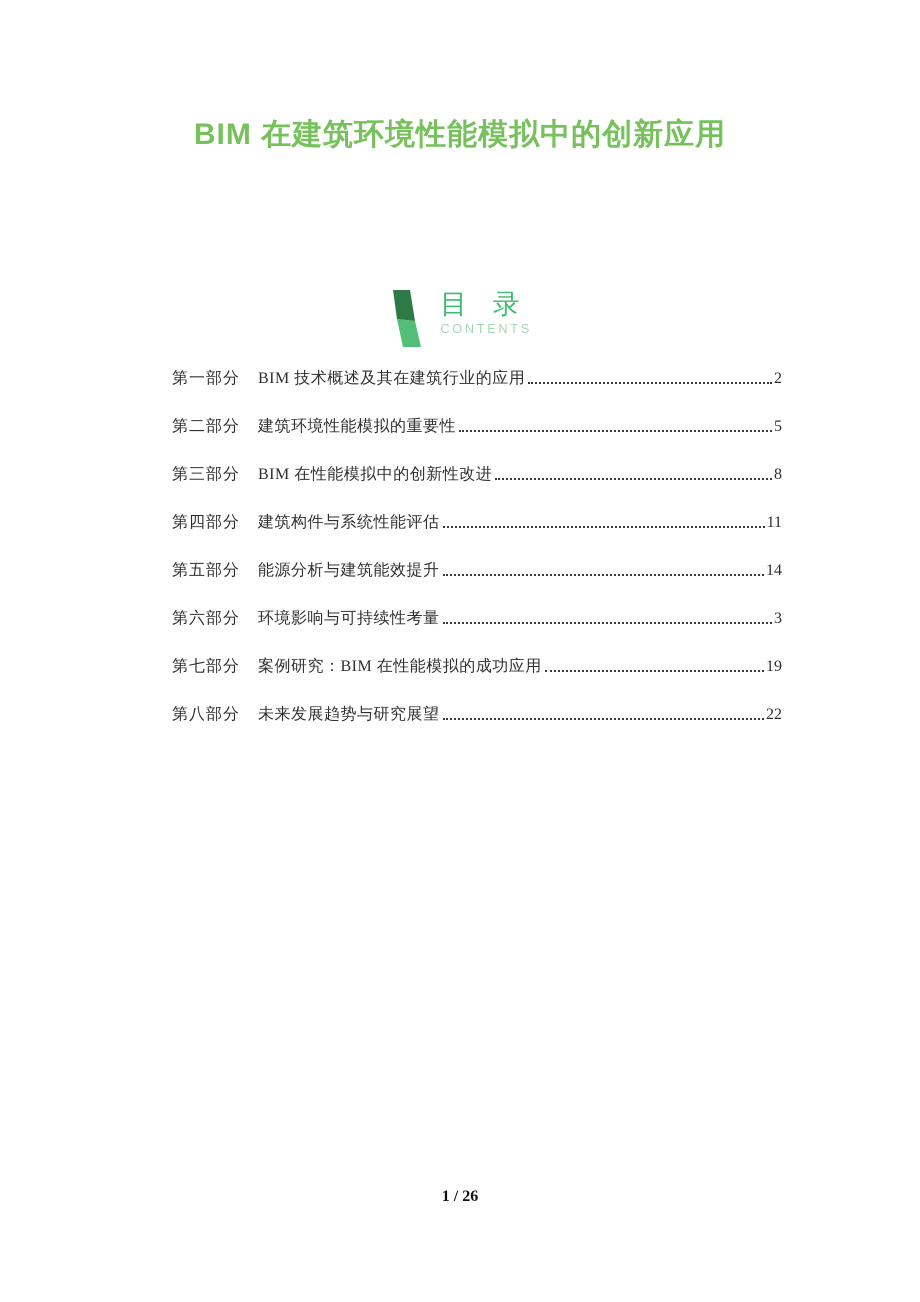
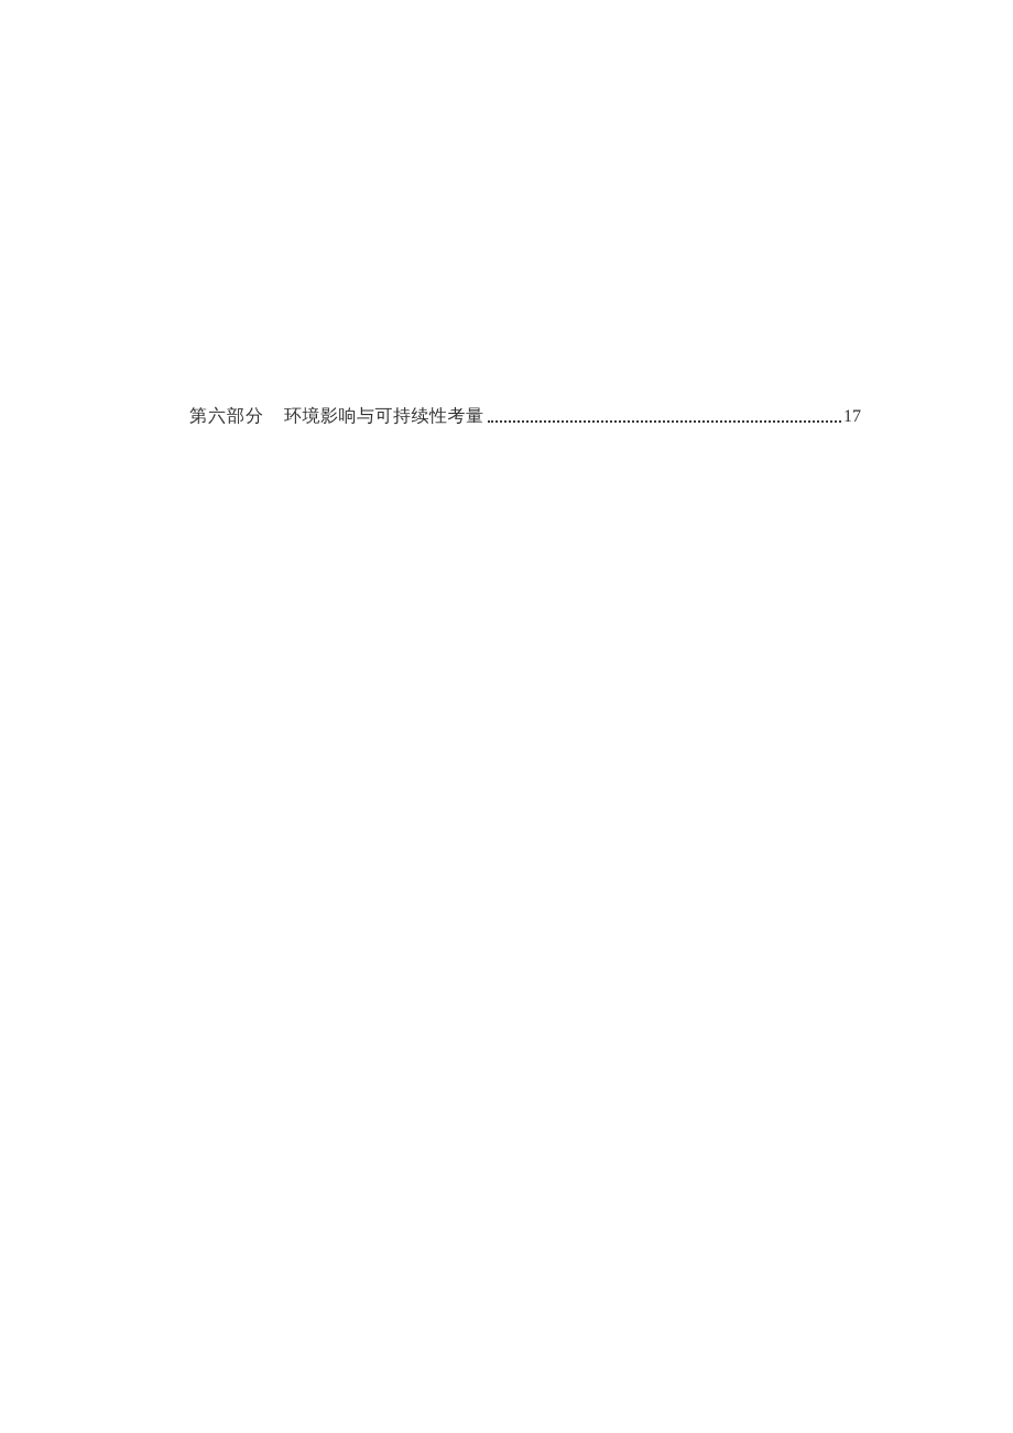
- BIM 在建筑环境性能模拟中的创新应用
- 目 录
- CONTENTS
- 第一部分
- BIM 技术概述及其在建筑行业的应用
- 2
- 第二部分
- 建筑环境性能模拟的重要性
- 5
- 第三部分
- BIM 在性能模拟中的创新性改进
- 8
- 第四部分
- 建筑构件与系统性能评估
- 11
- 第五部分
- 能源分析与建筑能效提升
- 14
  第六部分
  环境影响与可持续性考量
- 3
+ 17
- 第七部分
- 案例研究：BIM 在性能模拟的成功应用
- 19
- 第八部分
- 未来发展趋势与研究展望
- 22
- 1 / 26
